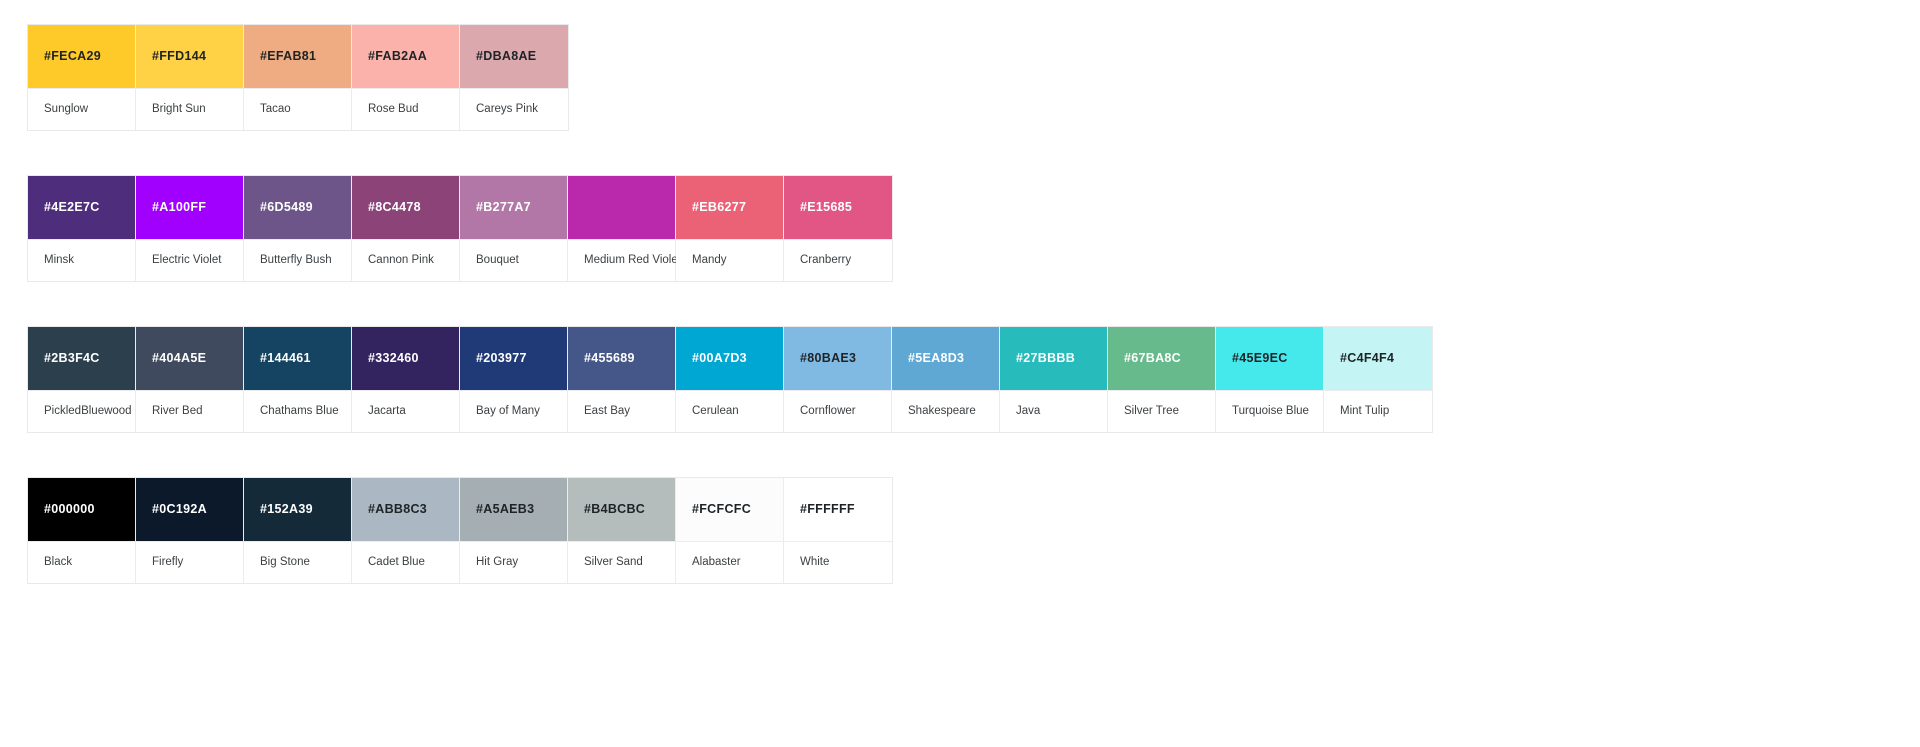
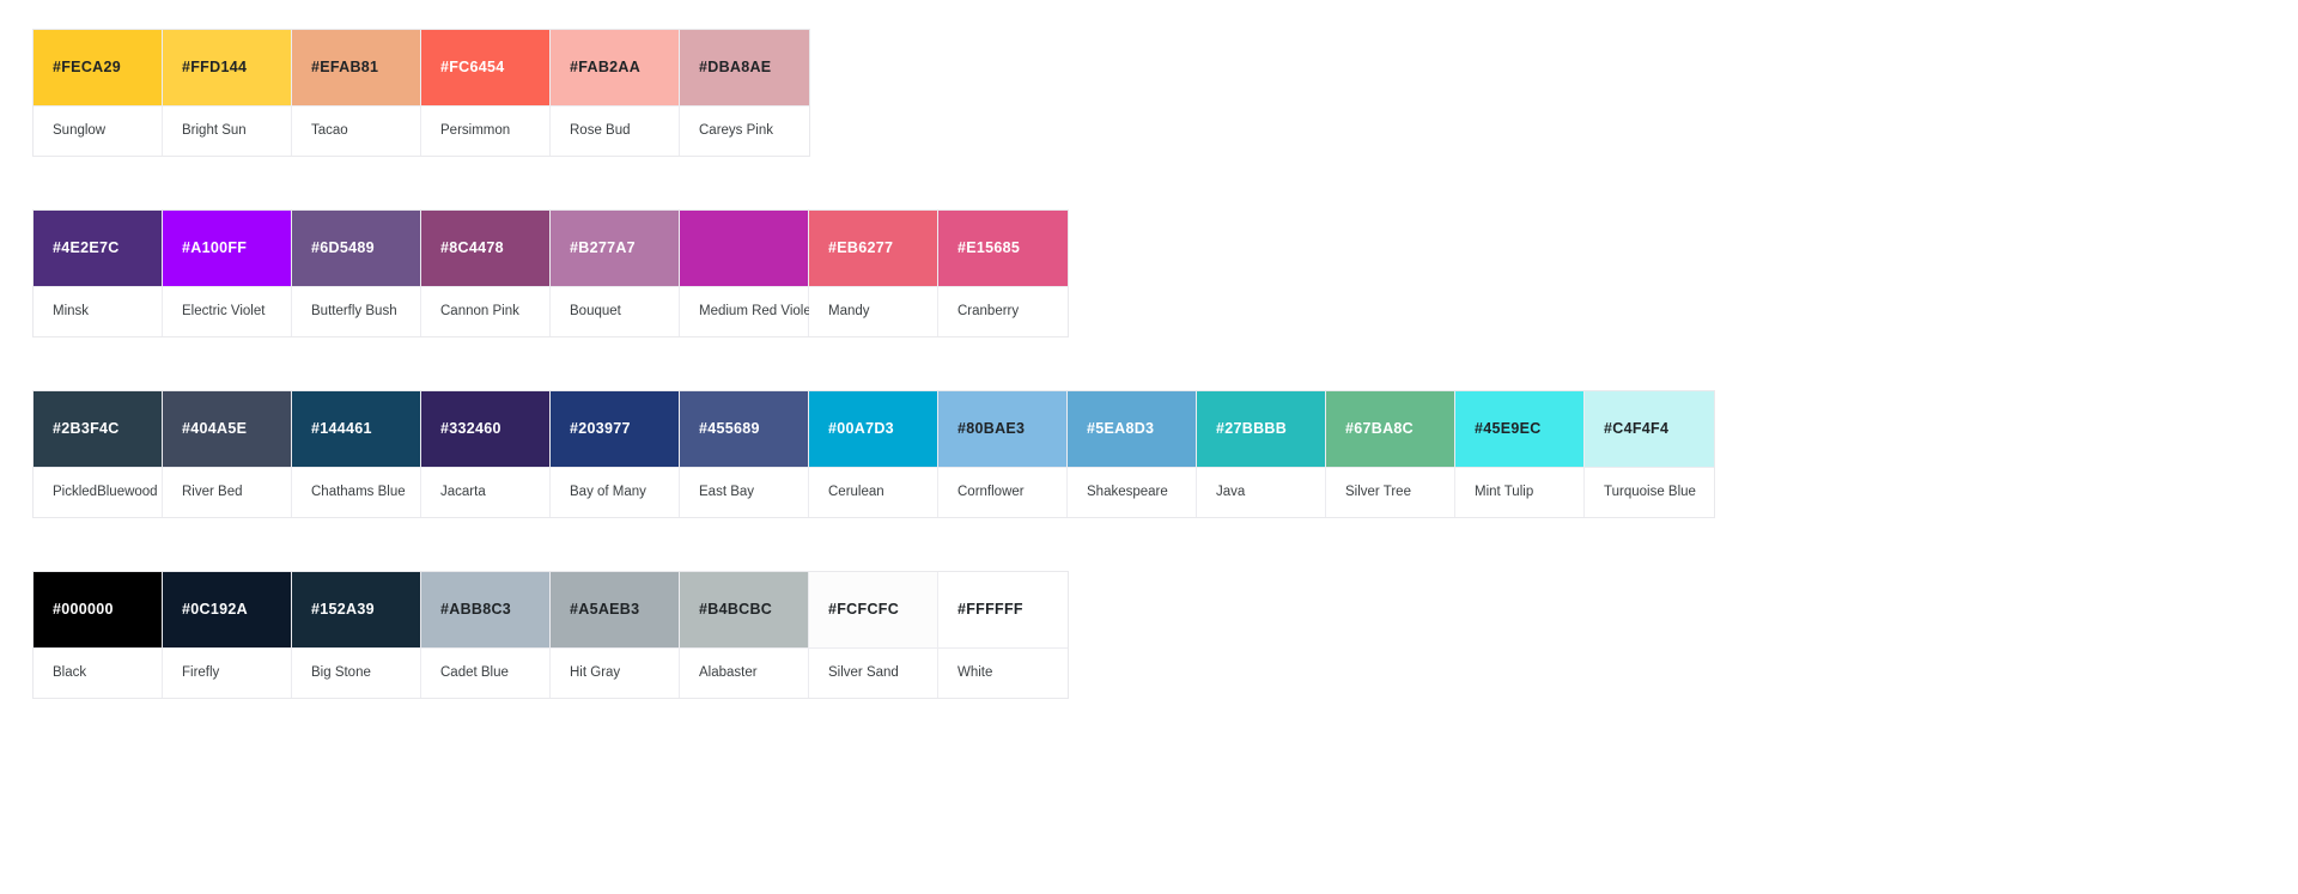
  #FECA29
  Sunglow
  #FFD144
  Bright Sun
  #EFAB81
  Tacao
+ #FC6454
+ Persimmon
  #FAB2AA
  Rose Bud
  #DBA8AE
  Careys Pink
  #4E2E7C
  Minsk
  #A100FF
  Electric Violet
  #6D5489
  Butterfly Bush
  #8C4478
  Cannon Pink
  #B277A7
  Bouquet
  Medium Red Viole
  #EB6277
  Mandy
  #E15685
  Cranberry
  #2B3F4C
  PickledBluewood
  #404A5E
  River Bed
  #144461
  Chathams Blue
  #332460
  Jacarta
  #203977
  Bay of Many
  #455689
  East Bay
  #00A7D3
  Cerulean
  #80BAE3
  Cornflower
  #5EA8D3
  Shakespeare
  #27BBBB
  Java
  #67BA8C
  Silver Tree
  #45E9EC
- Turquoise Blue
+ Mint Tulip
  #C4F4F4
- Mint Tulip
+ Turquoise Blue
  #000000
  Black
  #0C192A
  Firefly
  #152A39
  Big Stone
  #ABB8C3
  Cadet Blue
  #A5AEB3
  Hit Gray
  #B4BCBC
- Silver Sand
+ Alabaster
  #FCFCFC
- Alabaster
+ Silver Sand
  #FFFFFF
  White
